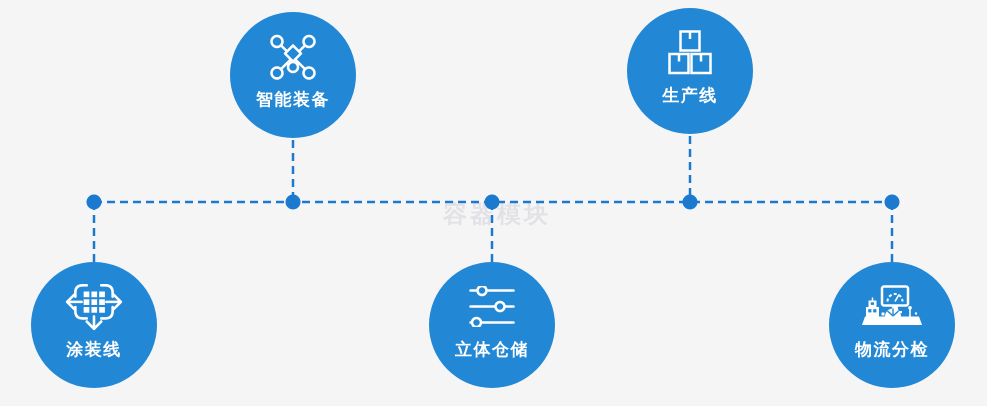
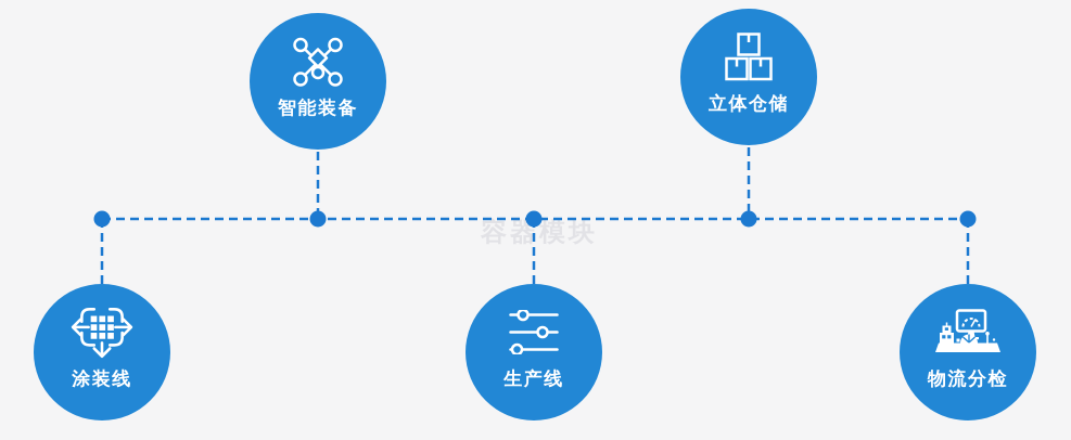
  容器模块
  智能装备
- 生产线
+ 立体仓储
  涂装线
- 立体仓储
+ 生产线
  物流分检
